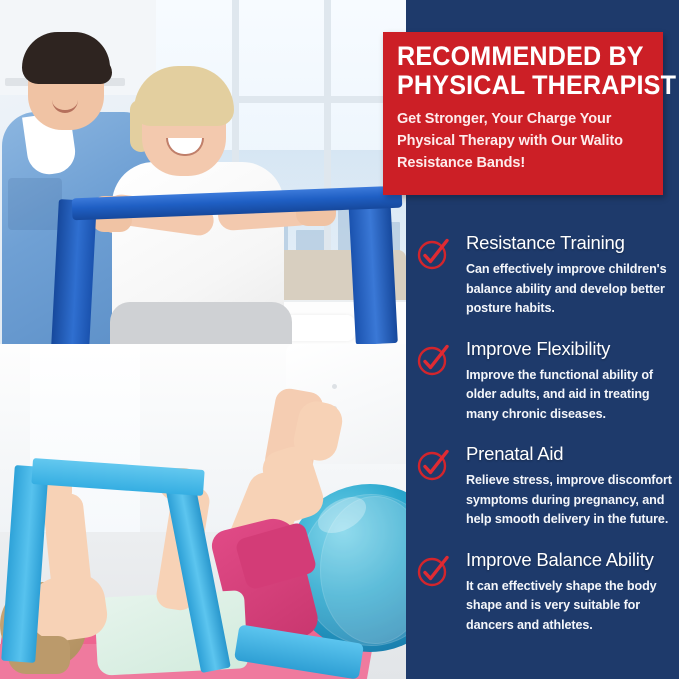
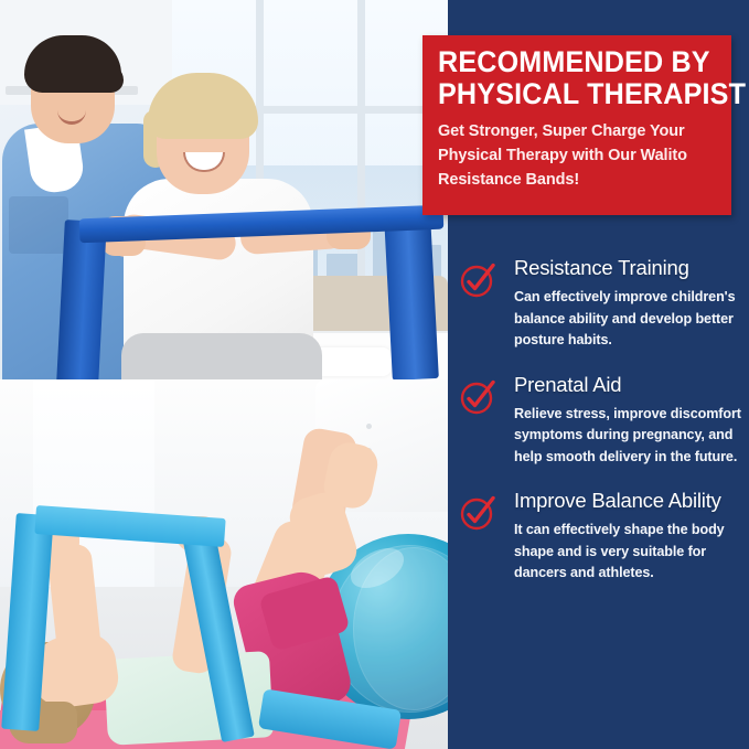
  RECOMMENDED BY
  PHYSICAL THERAPIST
- Get Stronger, Your Charge Your Physical Therapy with Our Walito Resistance Bands!
+ Get Stronger, Super Charge Your Physical Therapy with Our Walito Resistance Bands!
  Resistance Training
  Can effectively improve children's balance ability and develop better posture habits.
- Improve Flexibility
- Improve the functional ability of older adults, and aid in treating many chronic diseases.
  Prenatal Aid
  Relieve stress, improve discomfort symptoms during pregnancy, and help smooth delivery in the future.
  Improve Balance Ability
  It can effectively shape the body shape and is very suitable for dancers and athletes.
